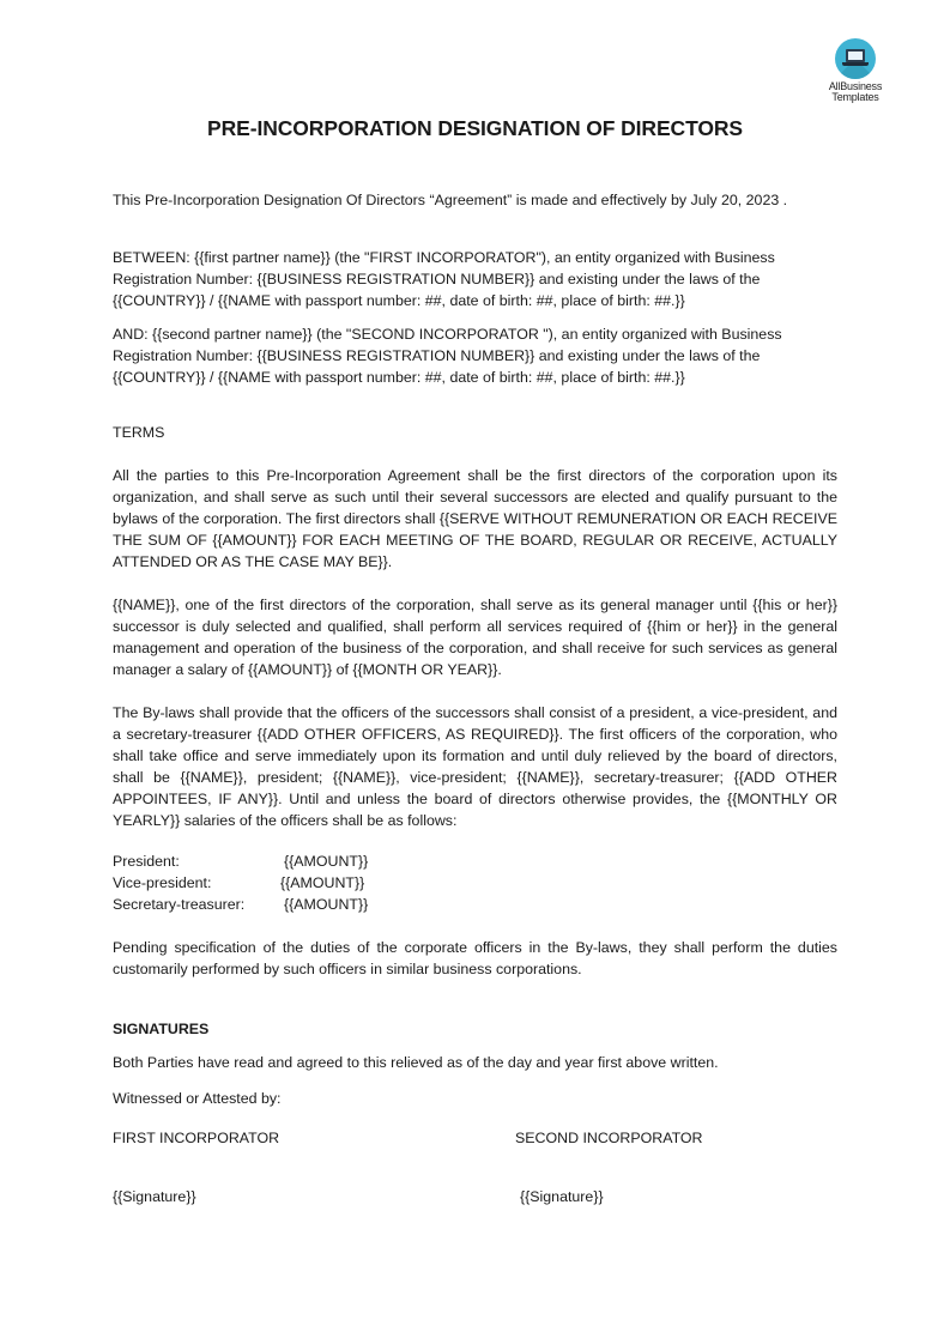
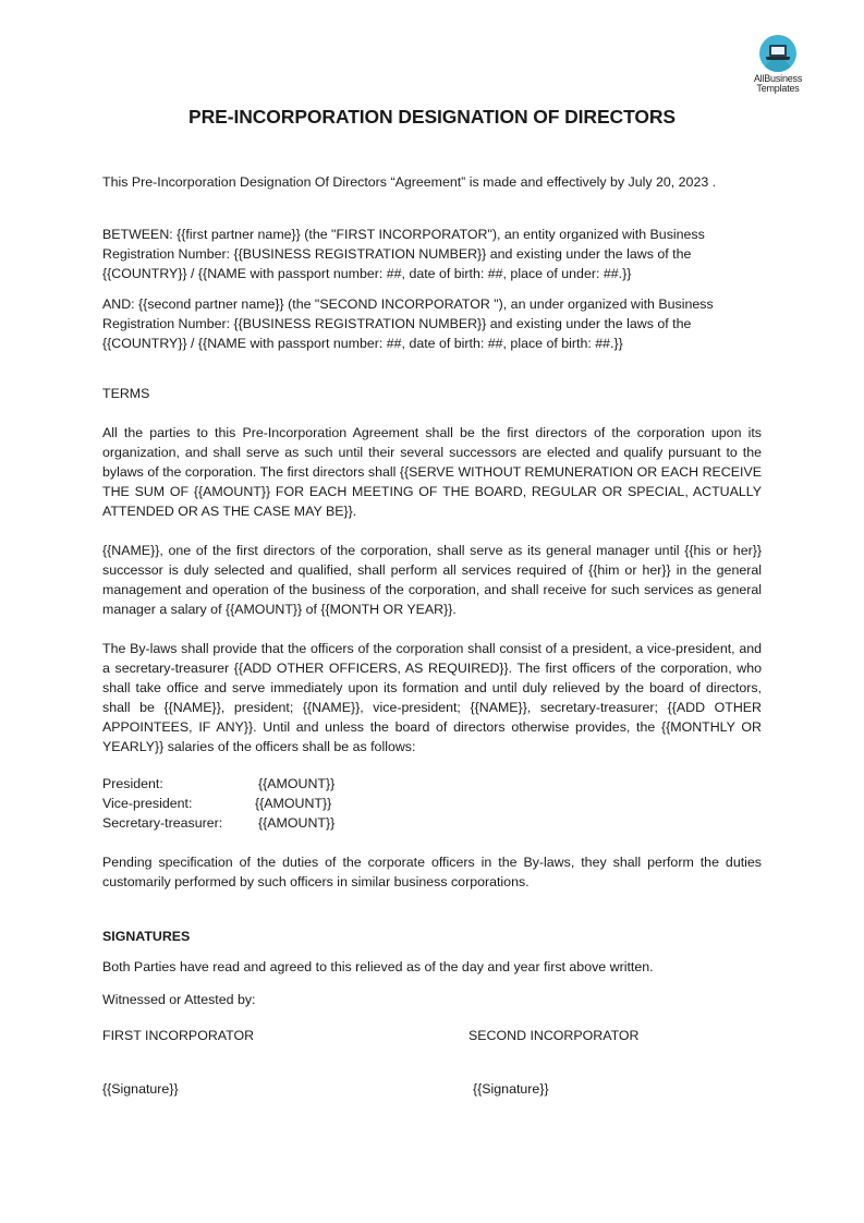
  AllBusiness
  Templates
  PRE-INCORPORATION DESIGNATION OF DIRECTORS
  This Pre-Incorporation Designation Of Directors “Agreement” is made and effectively by July 20, 2023 .
- BETWEEN: {{first partner name}} (the "FIRST INCORPORATOR"), an entity organized with Business Registration Number: {{BUSINESS REGISTRATION NUMBER}} and existing under the laws of the {{COUNTRY}} / {{NAME with passport number: ##, date of birth: ##, place of birth: ##.}}
+ BETWEEN: {{first partner name}} (the "FIRST INCORPORATOR"), an entity organized with Business Registration Number: {{BUSINESS REGISTRATION NUMBER}} and existing under the laws of the {{COUNTRY}} / {{NAME with passport number: ##, date of birth: ##, place of under: ##.}}
- AND: {{second partner name}} (the "SECOND INCORPORATOR "), an entity organized with Business Registration Number: {{BUSINESS REGISTRATION NUMBER}} and existing under the laws of the {{COUNTRY}} / {{NAME with passport number: ##, date of birth: ##, place of birth: ##.}}
+ AND: {{second partner name}} (the "SECOND INCORPORATOR "), an under organized with Business Registration Number: {{BUSINESS REGISTRATION NUMBER}} and existing under the laws of the {{COUNTRY}} / {{NAME with passport number: ##, date of birth: ##, place of birth: ##.}}
  TERMS
- All the parties to this Pre-Incorporation Agreement shall be the first directors of the corporation upon its organization, and shall serve as such until their several successors are elected and qualify pursuant to the bylaws of the corporation. The first directors shall {{SERVE WITHOUT REMUNERATION OR EACH RECEIVE THE SUM OF {{AMOUNT}} FOR EACH MEETING OF THE BOARD, REGULAR OR RECEIVE, ACTUALLY ATTENDED OR AS THE CASE MAY BE}}.
+ All the parties to this Pre-Incorporation Agreement shall be the first directors of the corporation upon its organization, and shall serve as such until their several successors are elected and qualify pursuant to the bylaws of the corporation. The first directors shall {{SERVE WITHOUT REMUNERATION OR EACH RECEIVE THE SUM OF {{AMOUNT}} FOR EACH MEETING OF THE BOARD, REGULAR OR SPECIAL, ACTUALLY ATTENDED OR AS THE CASE MAY BE}}.
  {{NAME}}, one of the first directors of the corporation, shall serve as its general manager until {{his or her}} successor is duly selected and qualified, shall perform all services required of {{him or her}} in the general management and operation of the business of the corporation, and shall receive for such services as general manager a salary of {{AMOUNT}} of {{MONTH OR YEAR}}.
- The By-laws shall provide that the officers of the successors shall consist of a president, a vice-president, and a secretary-treasurer {{ADD OTHER OFFICERS, AS REQUIRED}}. The first officers of the corporation, who shall take office and serve immediately upon its formation and until duly relieved by the board of directors, shall be {{NAME}}, president; {{NAME}}, vice-president; {{NAME}}, secretary-treasurer; {{ADD OTHER APPOINTEES, IF ANY}}. Until and unless the board of directors otherwise provides, the {{MONTHLY OR YEARLY}} salaries of the officers shall be as follows:
+ The By-laws shall provide that the officers of the corporation shall consist of a president, a vice-president, and a secretary-treasurer {{ADD OTHER OFFICERS, AS REQUIRED}}. The first officers of the corporation, who shall take office and serve immediately upon its formation and until duly relieved by the board of directors, shall be {{NAME}}, president; {{NAME}}, vice-president; {{NAME}}, secretary-treasurer; {{ADD OTHER APPOINTEES, IF ANY}}. Until and unless the board of directors otherwise provides, the {{MONTHLY OR YEARLY}} salaries of the officers shall be as follows:
  President:
  {{AMOUNT}}
  Vice-president:
  {{AMOUNT}}
  Secretary-treasurer:
  {{AMOUNT}}
  Pending specification of the duties of the corporate officers in the By-laws, they shall perform the duties customarily performed by such officers in similar business corporations.
  SIGNATURES
  Both Parties have read and agreed to this relieved as of the day and year first above written.
  Witnessed or Attested by:
  FIRST INCORPORATOR
  SECOND INCORPORATOR
  {{Signature}}
  {{Signature}}
